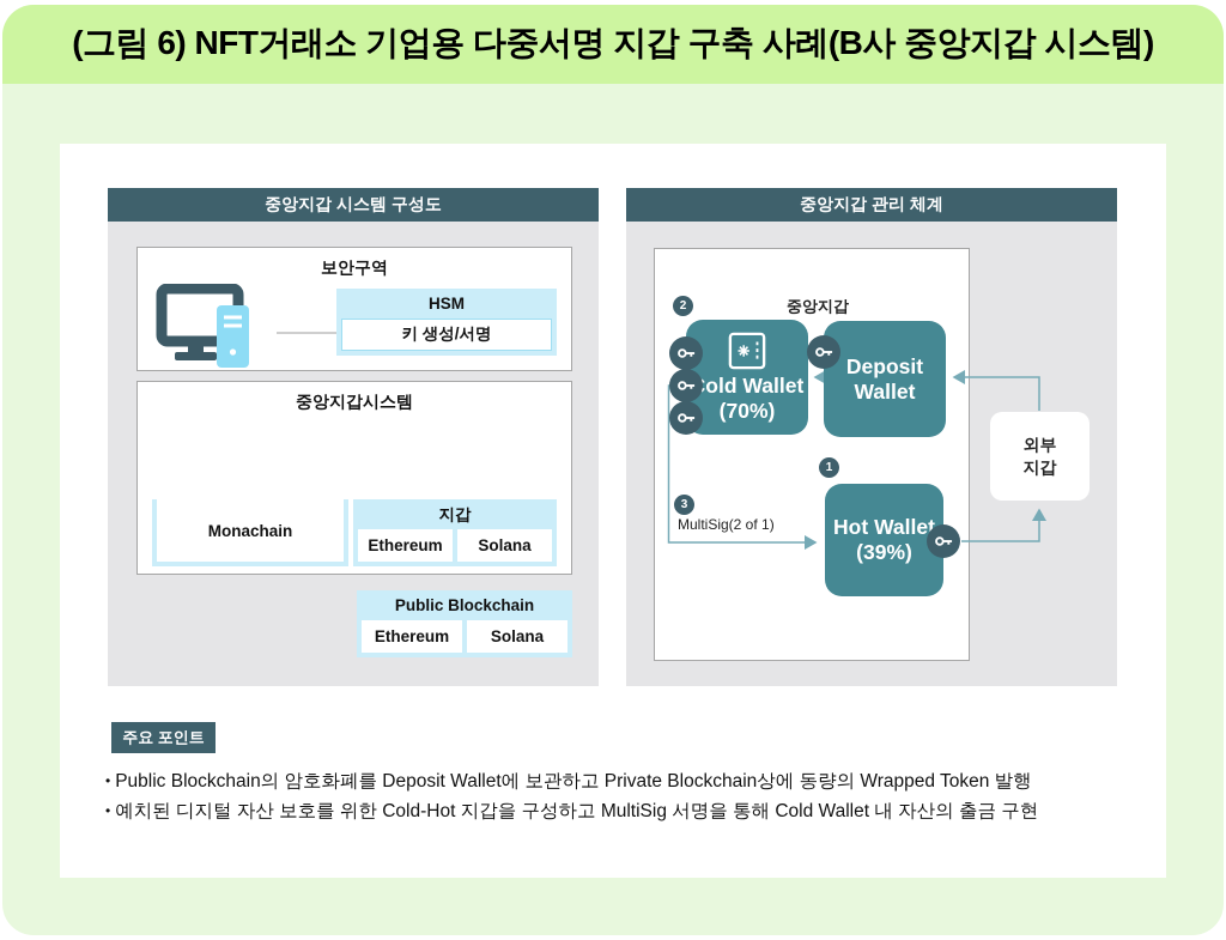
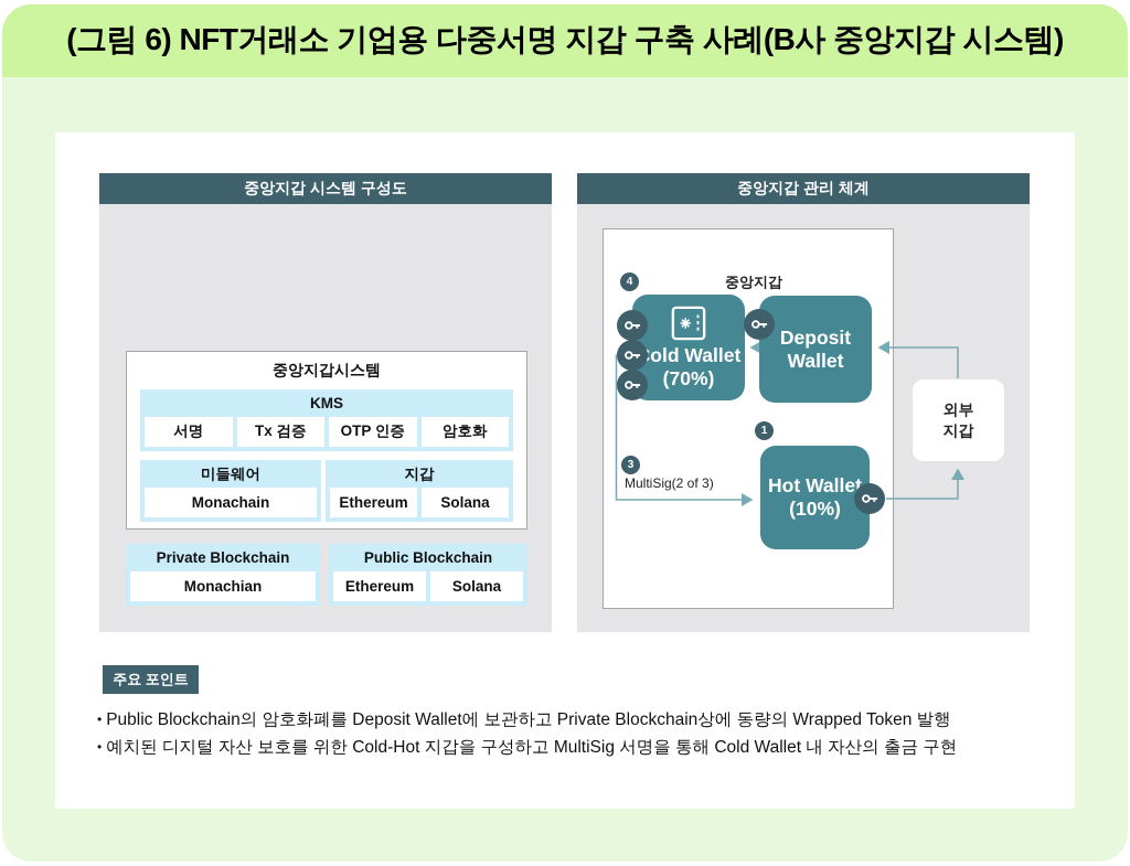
  (그림 6) NFT거래소 기업용 다중서명 지갑 구축 사례(B사 중앙지갑 시스템)
  중앙지갑 시스템 구성도
- 보안구역
- HSM
- 키 생성/서명
  중앙지갑시스템
+ KMS
+ 서명
+ Tx 검증
+ OTP 인증
+ 암호화
+ 미들웨어
  Monachain
  지갑
  Ethereum
  Solana
+ Private Blockchain
+ Monachian
  Public Blockchain
  Ethereum
  Solana
  중앙지갑 관리 체계
  중앙지갑
- 2
+ 4
  old Wallet
  (70%)
  Deposit
  Wallet
  1
  Hot Wallet
- (39%)
+ (10%)
  외부
  지갑
  3
- MultiSig(2 of 1)
+ MultiSig(2 of 3)
  주요 포인트
  Public Blockchain의 암호화폐를 Deposit Wallet에 보관하고 Private Blockchain상에 동량의 Wrapped Token 발행
  예치된 디지털 자산 보호를 위한 Cold-Hot 지갑을 구성하고 MultiSig 서명을 통해 Cold Wallet 내 자산의 출금 구현
